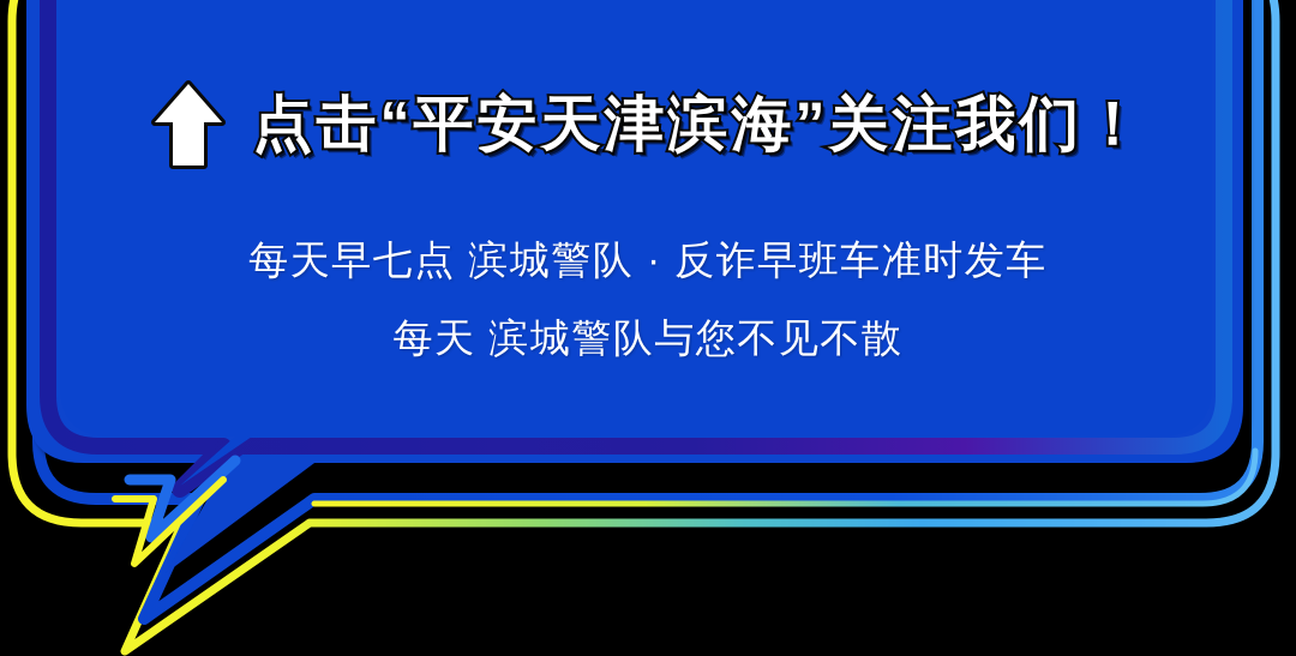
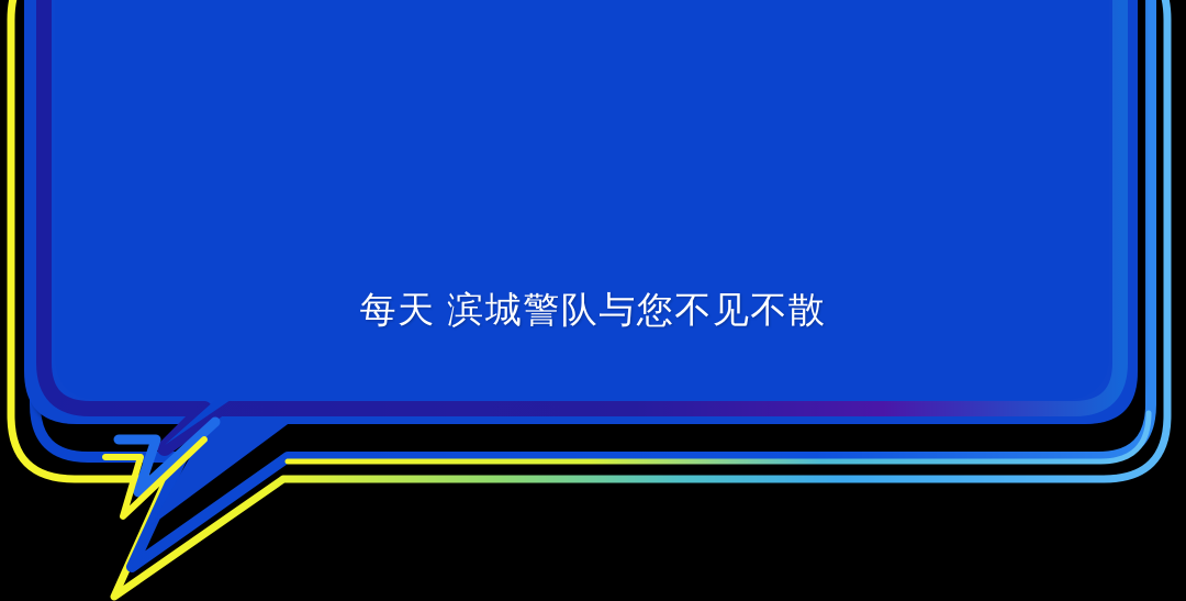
- 点击“平安天津滨海”关注我们！
- 每天早七点 滨城警队 · 反诈早班车准时发车
  每天 滨城警队与您不见不散
